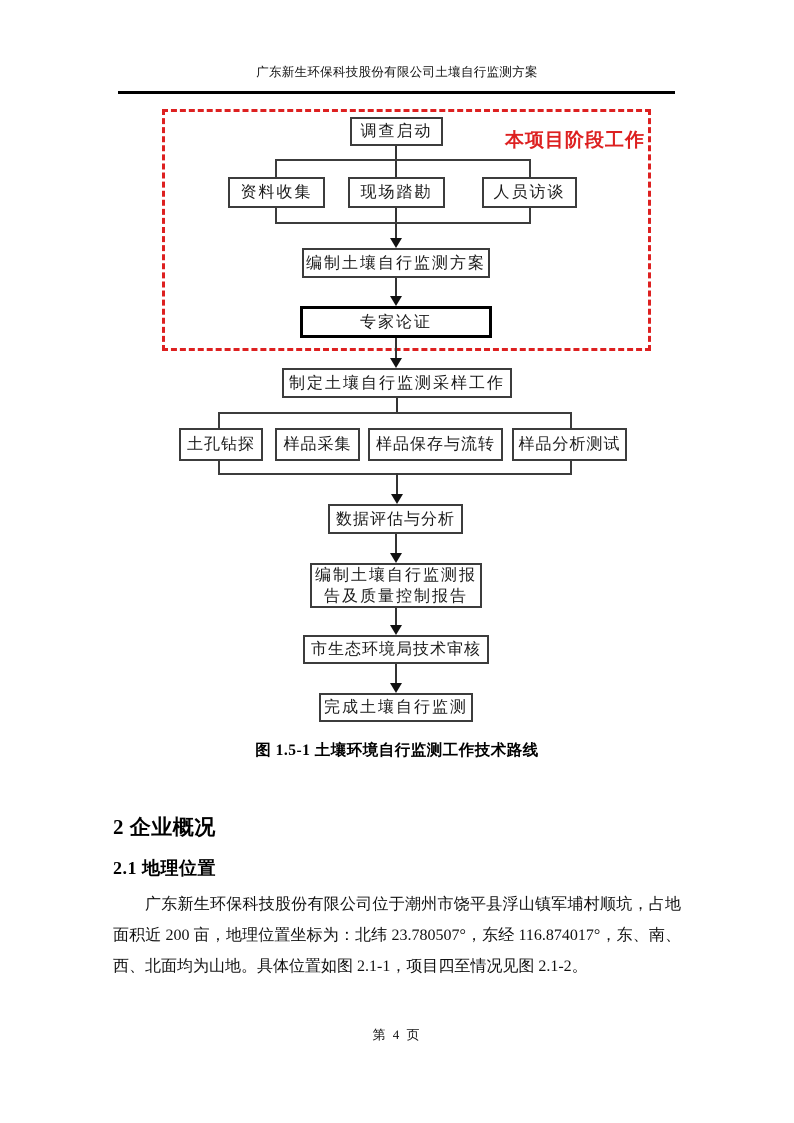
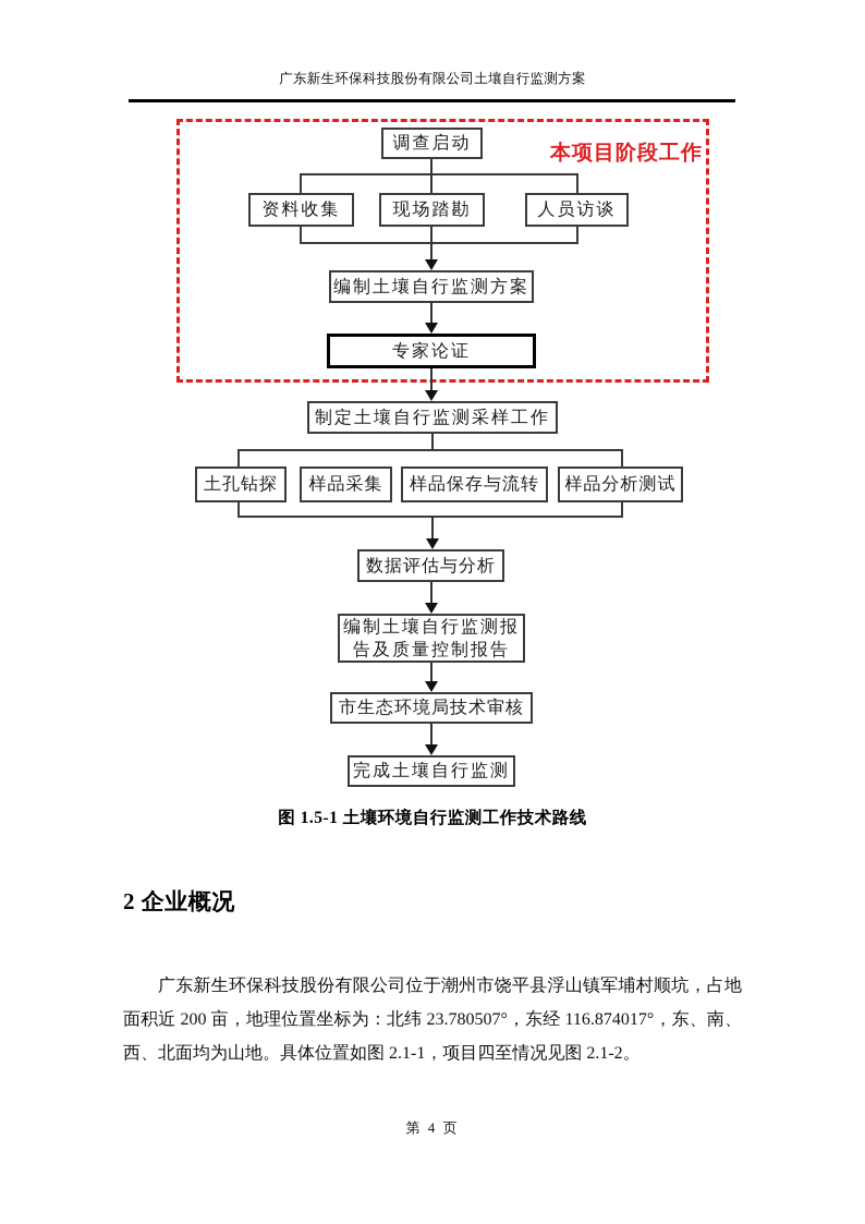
  广东新生环保科技股份有限公司土壤自行监测方案
  本项目阶段工作
  调查启动
  资料收集
  现场踏勘
  人员访谈
  编制土壤自行监测方案
  专家论证
  制定土壤自行监测采样工作
  土孔钻探
  样品采集
  样品保存与流转
  样品分析测试
  数据评估与分析
  编制土壤自行监测报
  告及质量控制报告
  市生态环境局技术审核
  完成土壤自行监测
  图 1.5-1 土壤环境自行监测工作技术路线
  2 企业概况
- 2.1 地理位置
  广东新生环保科技股份有限公司位于潮州市饶平县浮山镇军埔村顺坑，占地面积近 200 亩，地理位置坐标为：北纬 23.780507°，东经 116.874017°，东、南、西、北面均为山地。具体位置如图 2.1-1，项目四至情况见图 2.1-2。
  第 4 页
